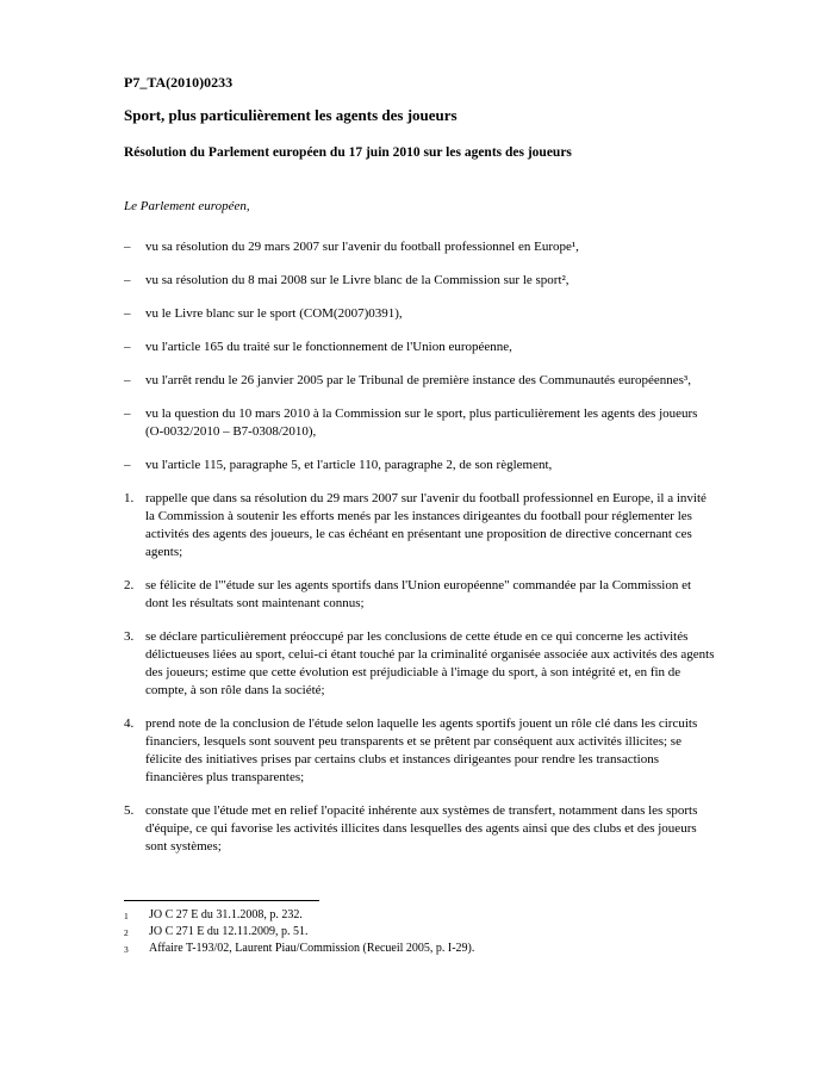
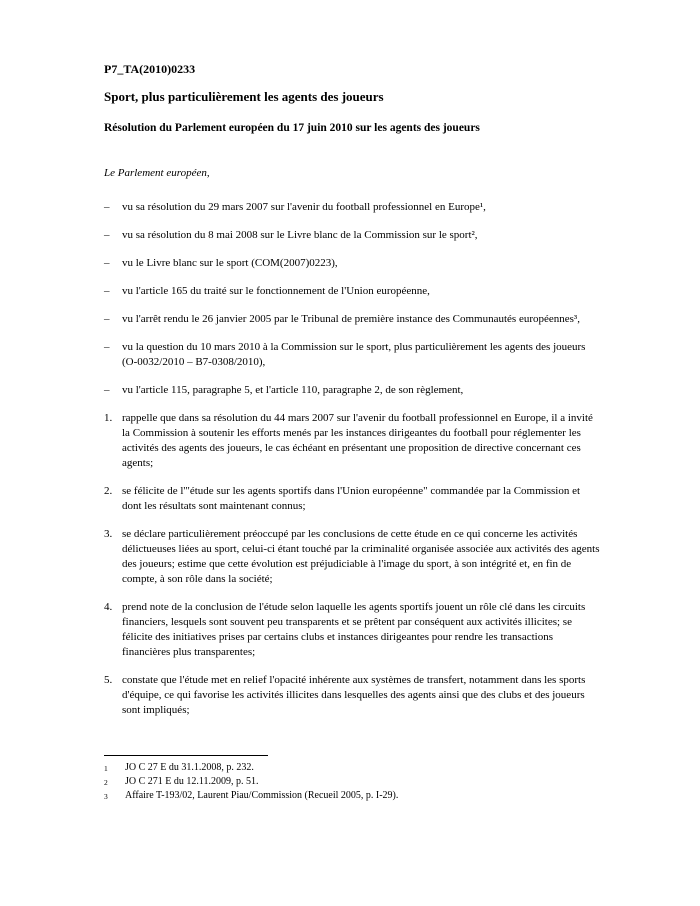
  P7_TA(2010)0233
  Sport, plus particulièrement les agents des joueurs
  Résolution du Parlement européen du 17 juin 2010 sur les agents des joueurs
  Le Parlement européen,
  –
  vu sa résolution du 29 mars 2007 sur l'avenir du football professionnel en Europe¹,
  –
  vu sa résolution du 8 mai 2008 sur le Livre blanc de la Commission sur le sport²,
  –
- vu le Livre blanc sur le sport (COM(2007)0391),
+ vu le Livre blanc sur le sport (COM(2007)0223),
  –
  vu l'article 165 du traité sur le fonctionnement de l'Union européenne,
  –
  vu l'arrêt rendu le 26 janvier 2005 par le Tribunal de première instance des Communautés européennes³,
  –
  vu la question du 10 mars 2010 à la Commission sur le sport, plus particulièrement les agents des joueurs (O-0032/2010 – B7-0308/2010),
  –
  vu l'article 115, paragraphe 5, et l'article 110, paragraphe 2, de son règlement,
  1.
- rappelle que dans sa résolution du 29 mars 2007 sur l'avenir du football professionnel en Europe, il a invité la Commission à soutenir les efforts menés par les instances dirigeantes du football pour réglementer les activités des agents des joueurs, le cas échéant en présentant une proposition de directive concernant ces agents;
+ rappelle que dans sa résolution du 44 mars 2007 sur l'avenir du football professionnel en Europe, il a invité la Commission à soutenir les efforts menés par les instances dirigeantes du football pour réglementer les activités des agents des joueurs, le cas échéant en présentant une proposition de directive concernant ces agents;
  2.
  se félicite de l'"étude sur les agents sportifs dans l'Union européenne" commandée par la Commission et dont les résultats sont maintenant connus;
  3.
  se déclare particulièrement préoccupé par les conclusions de cette étude en ce qui concerne les activités délictueuses liées au sport, celui-ci étant touché par la criminalité organisée associée aux activités des agents des joueurs; estime que cette évolution est préjudiciable à l'image du sport, à son intégrité et, en fin de compte, à son rôle dans la société;
  4.
  prend note de la conclusion de l'étude selon laquelle les agents sportifs jouent un rôle clé dans les circuits financiers, lesquels sont souvent peu transparents et se prêtent par conséquent aux activités illicites; se félicite des initiatives prises par certains clubs et instances dirigeantes pour rendre les transactions financières plus transparentes;
  5.
- constate que l'étude met en relief l'opacité inhérente aux systèmes de transfert, notamment dans les sports d'équipe, ce qui favorise les activités illicites dans lesquelles des agents ainsi que des clubs et des joueurs sont systèmes;
+ constate que l'étude met en relief l'opacité inhérente aux systèmes de transfert, notamment dans les sports d'équipe, ce qui favorise les activités illicites dans lesquelles des agents ainsi que des clubs et des joueurs sont impliqués;
  1
  JO C 27 E du 31.1.2008, p. 232.
  2
  JO C 271 E du 12.11.2009, p. 51.
  3
  Affaire T-193/02, Laurent Piau/Commission (Recueil 2005, p. I-29).
